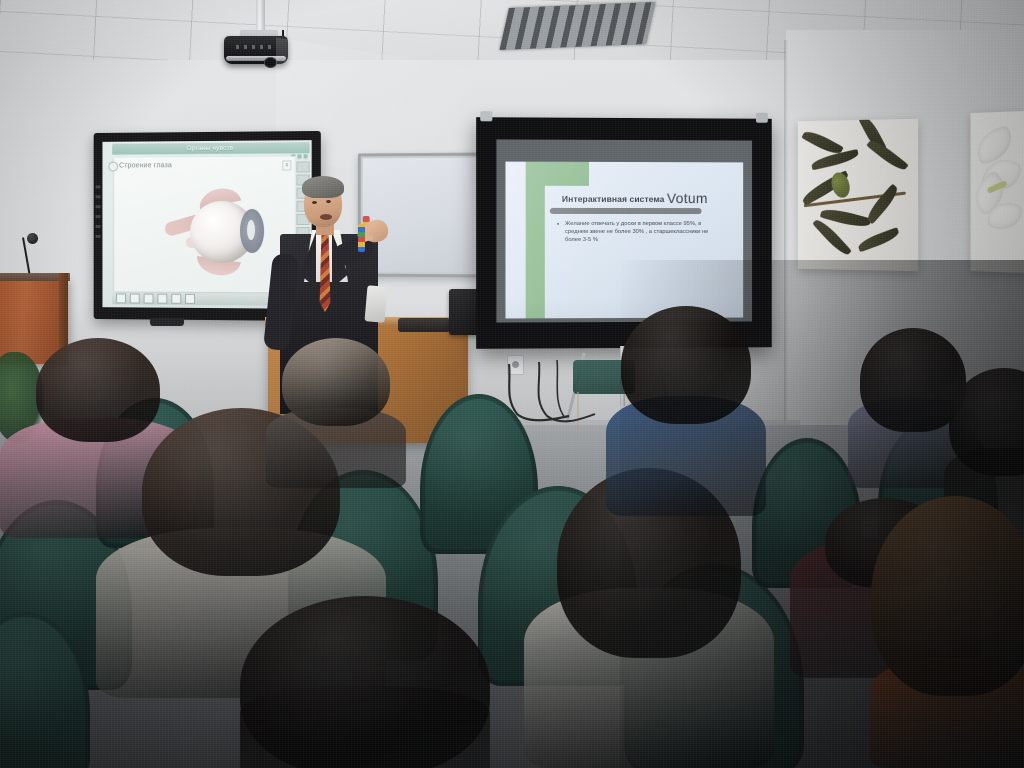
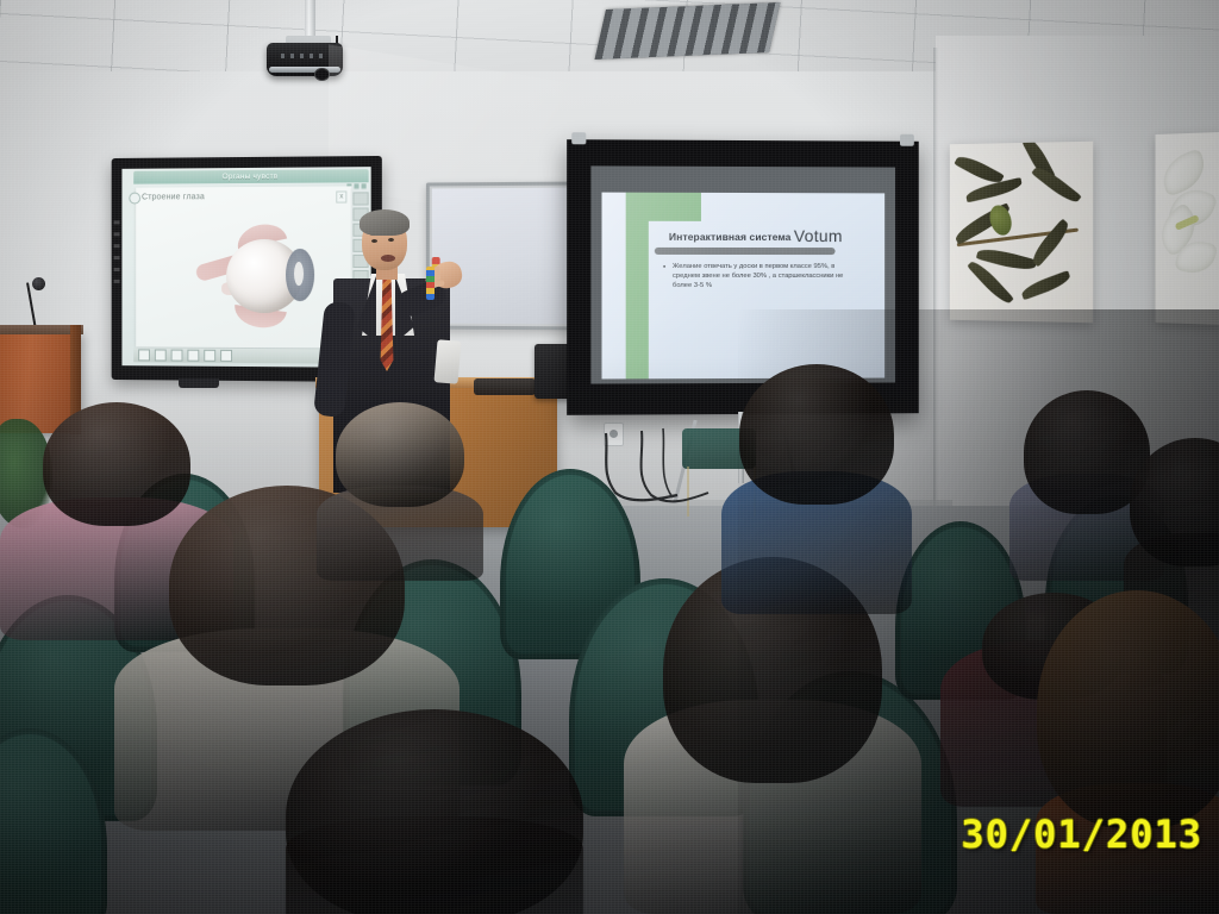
+ 30/01/2013
